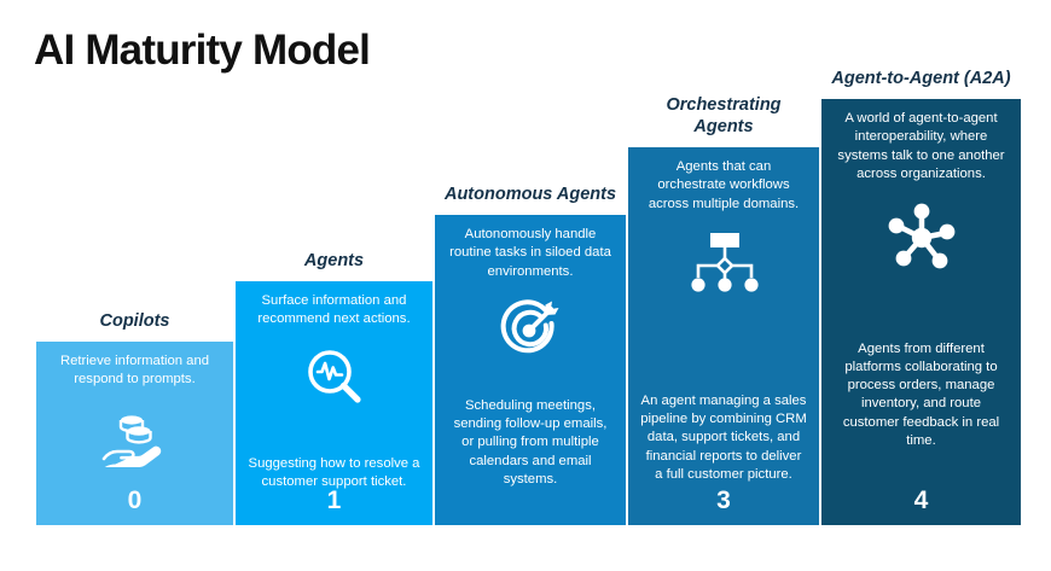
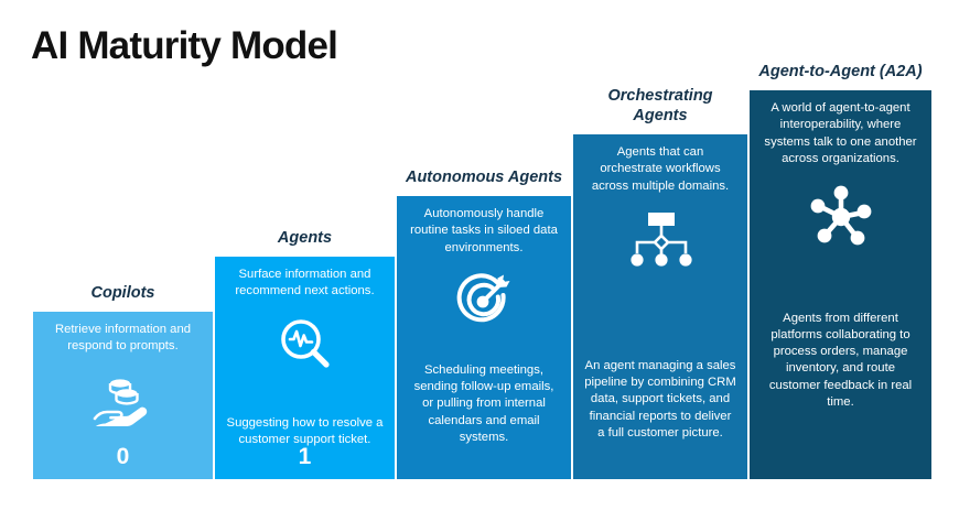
  AI Maturity Model
  Copilots
  Retrieve information and respond to prompts.
  0
  Agents
  Surface information and recommend next actions.
  Suggesting how to resolve a customer support ticket.
  1
  Autonomous Agents
  Autonomously handle routine tasks in siloed data environments.
- Scheduling meetings, sending follow-up emails, or pulling from multiple calendars and email systems.
+ Scheduling meetings, sending follow-up emails, or pulling from internal calendars and email systems.
  Orchestrating
  Agents
  Agents that can orchestrate workflows across multiple domains.
  An agent managing a sales pipeline by combining CRM data, support tickets, and financial reports to deliver a full customer picture.
- 3
  Agent-to-Agent (A2A)
  A world of agent-to-agent interoperability, where systems talk to one another across organizations.
  Agents from different platforms collaborating to process orders, manage inventory, and route customer feedback in real time.
- 4
